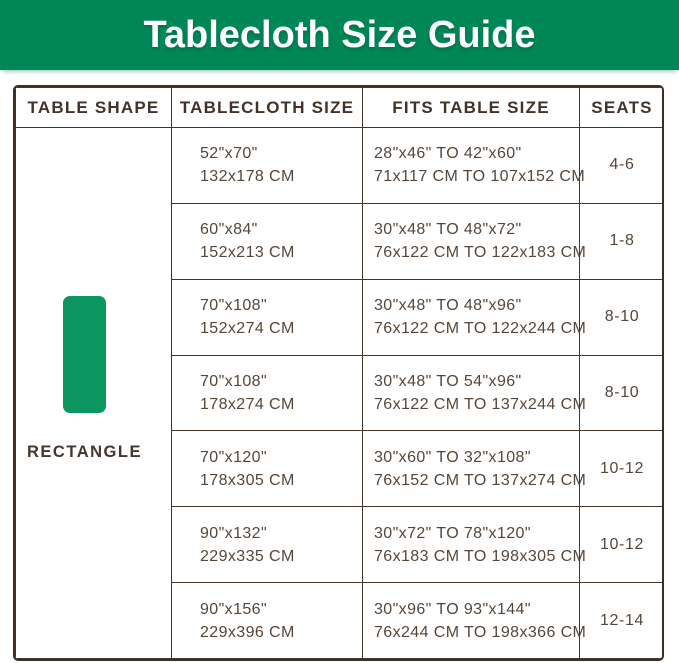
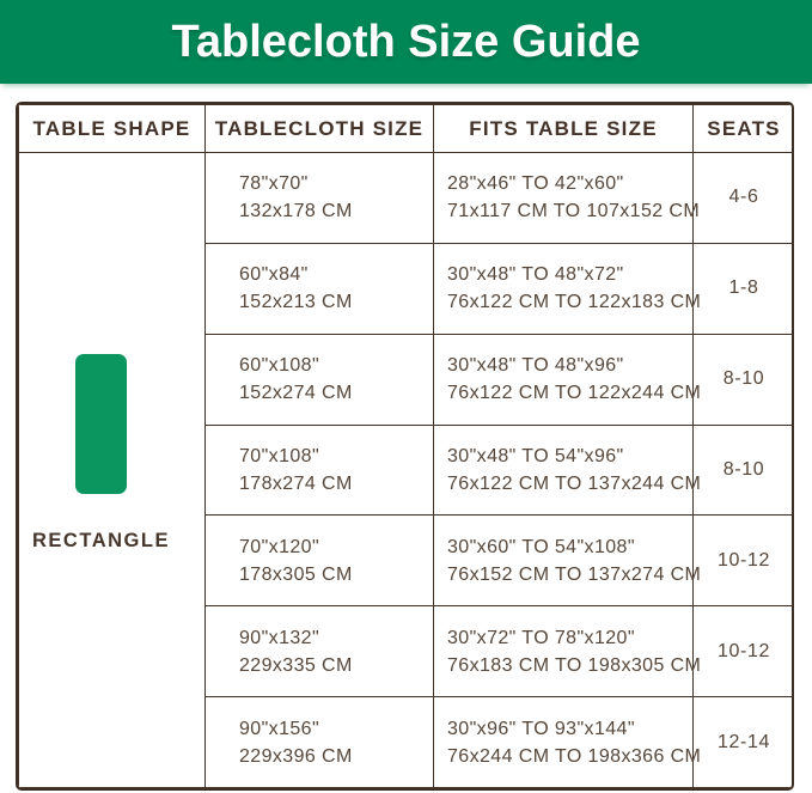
  Tablecloth Size Guide
  TABLE SHAPE	TABLECLOTH SIZE	FITS TABLE SIZE	SEATS
- RECTANGLE	52"x70" 132x178 CM	28"x46" TO 42"x60" 71x117 CM TO 107x152 CM	4-6
+ RECTANGLE	78"x70" 132x178 CM	28"x46" TO 42"x60" 71x117 CM TO 107x152 CM	4-6
  60"x84" 152x213 CM	30"x48" TO 48"x72" 76x122 CM TO 122x183 CM	1-8
- 70"x108" 152x274 CM	30"x48" TO 48"x96" 76x122 CM TO 122x244 CM	8-10
+ 60"x108" 152x274 CM	30"x48" TO 48"x96" 76x122 CM TO 122x244 CM	8-10
  70"x108" 178x274 CM	30"x48" TO 54"x96" 76x122 CM TO 137x244 CM	8-10
- 70"x120" 178x305 CM	30"x60" TO 32"x108" 76x152 CM TO 137x274 CM	10-12
+ 70"x120" 178x305 CM	30"x60" TO 54"x108" 76x152 CM TO 137x274 CM	10-12
  90"x132" 229x335 CM	30"x72" TO 78"x120" 76x183 CM TO 198x305 CM	10-12
  90"x156" 229x396 CM	30"x96" TO 93"x144" 76x244 CM TO 198x366 CM	12-14
